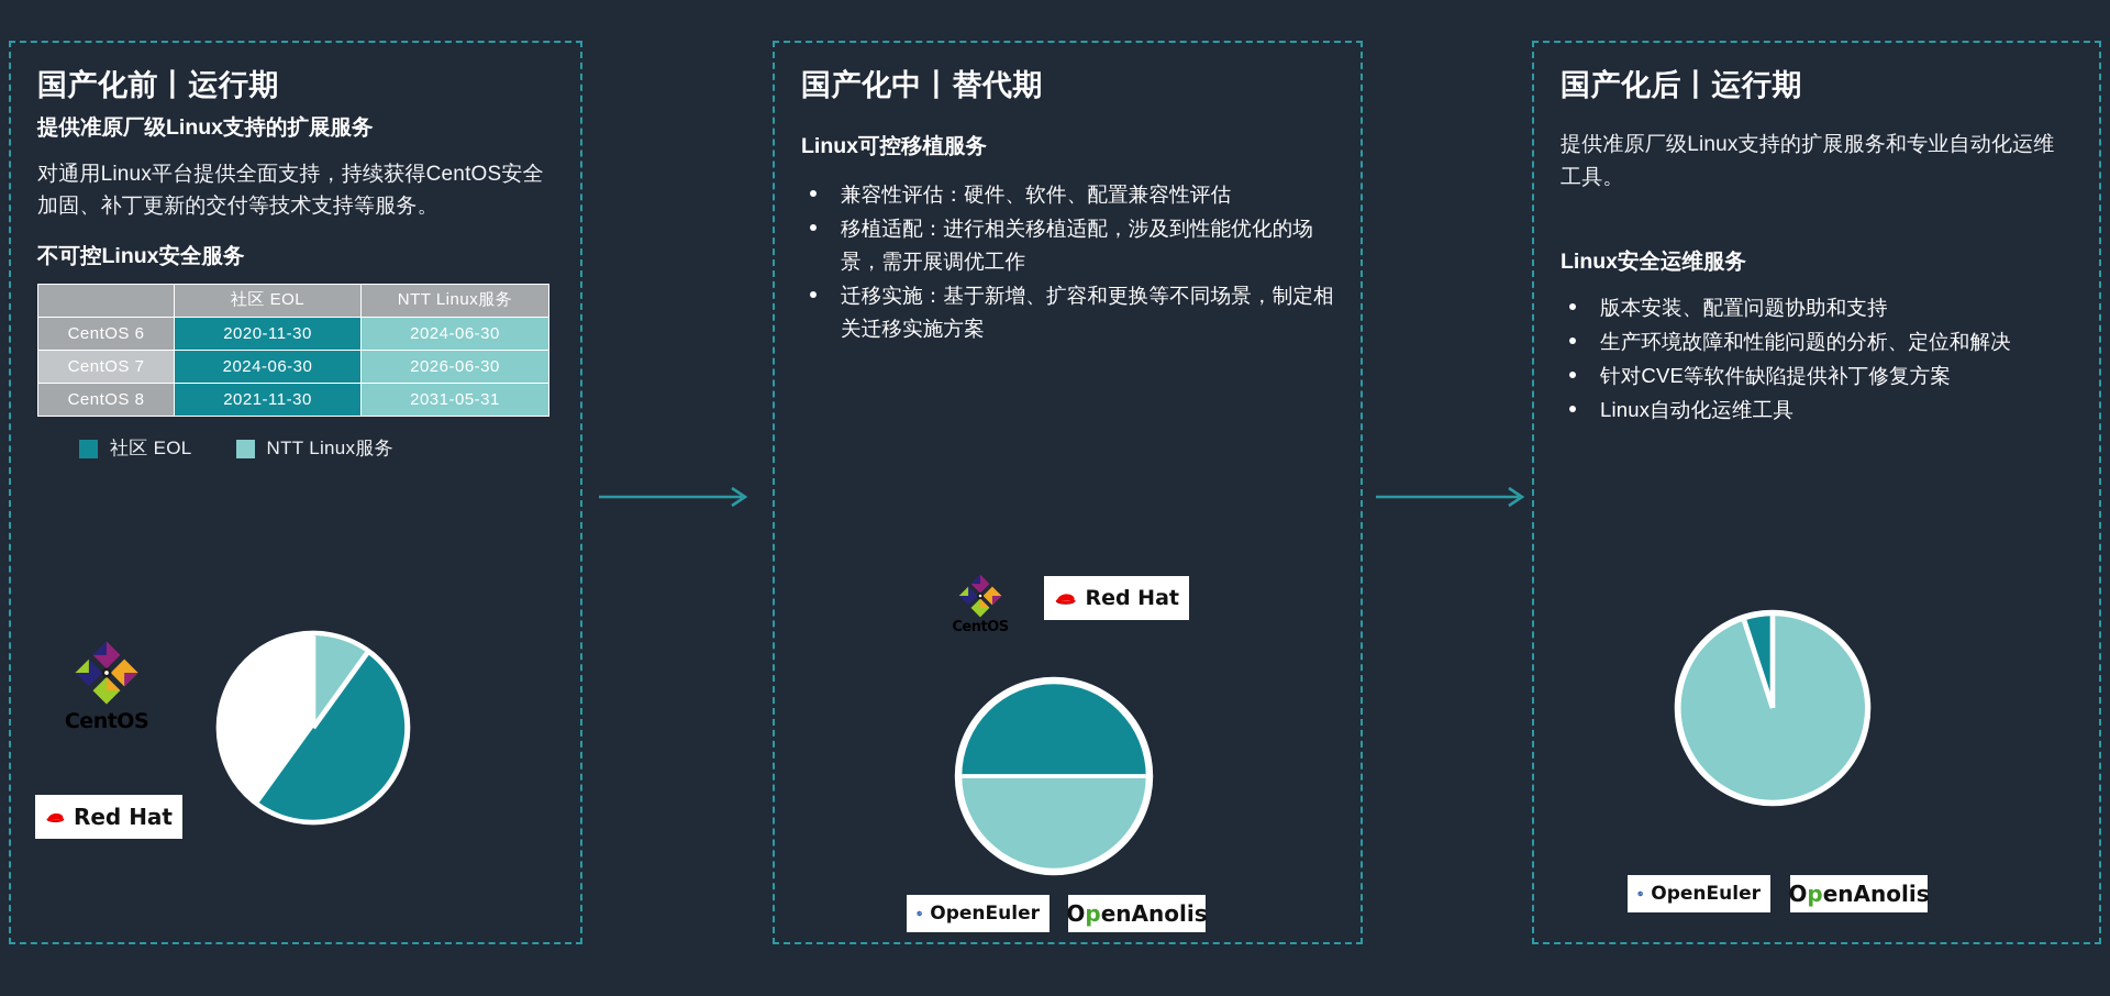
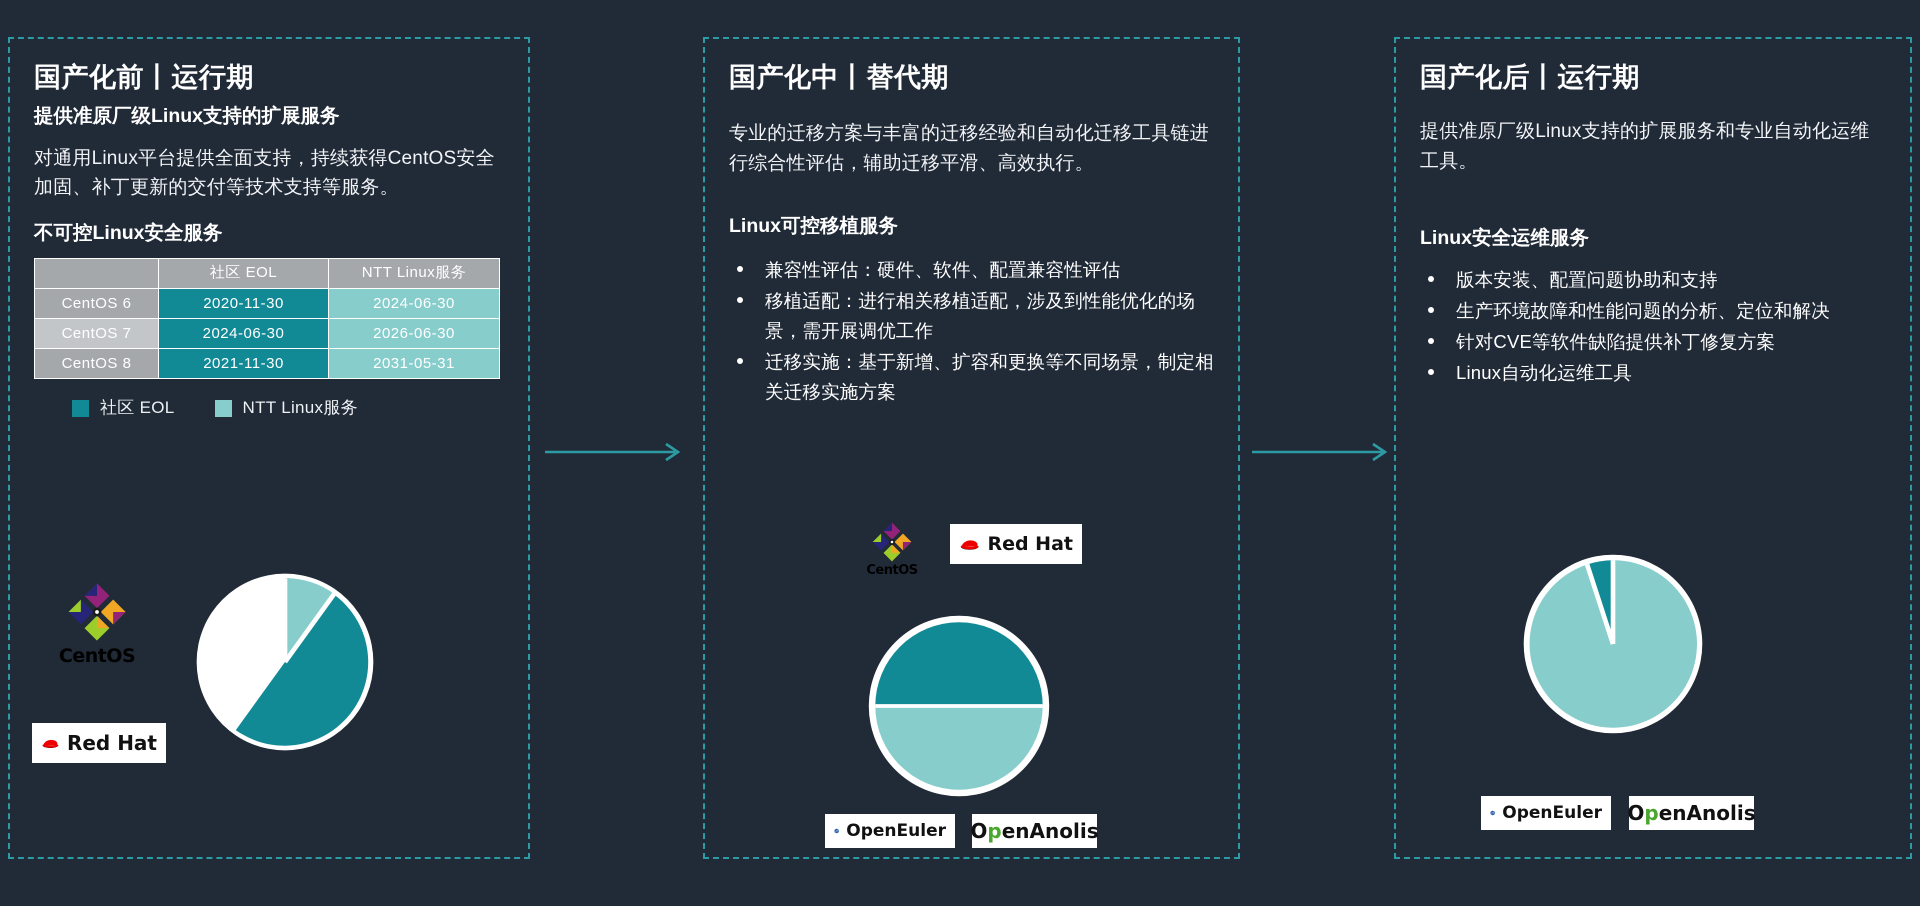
  国产化前丨运行期
  提供准原厂级Linux支持的扩展服务
  对通用Linux平台提供全面支持，持续获得CentOS安全加固、补丁更新的交付等技术支持等服务。
  不可控Linux安全服务
  	社区 EOL	NTT Linux服务
  CentOS 6	2020-11-30	2024-06-30
  CentOS 7	2024-06-30	2026-06-30
  CentOS 8	2021-11-30	2031-05-31
  社区 EOL
  NTT Linux服务
  CentOS
  Red Hat
  国产化中丨替代期
+ 专业的迁移方案与丰富的迁移经验和自动化迁移工具链进行综合性评估，辅助迁移平滑、高效执行。
  Linux可控移植服务
  兼容性评估：硬件、软件、配置兼容性评估
  移植适配：进行相关移植适配，涉及到性能优化的场景，需开展调优工作
  迁移实施：基于新增、扩容和更换等不同场景，制定相关迁移实施方案
  CentOS
  Red Hat
  OpenEuler
  OpenAnolis
  国产化后丨运行期
  提供准原厂级Linux支持的扩展服务和专业自动化运维工具。
  Linux安全运维服务
  版本安装、配置问题协助和支持
  生产环境故障和性能问题的分析、定位和解决
  针对CVE等软件缺陷提供补丁修复方案
  Linux自动化运维工具
  OpenEuler
  OpenAnolis
